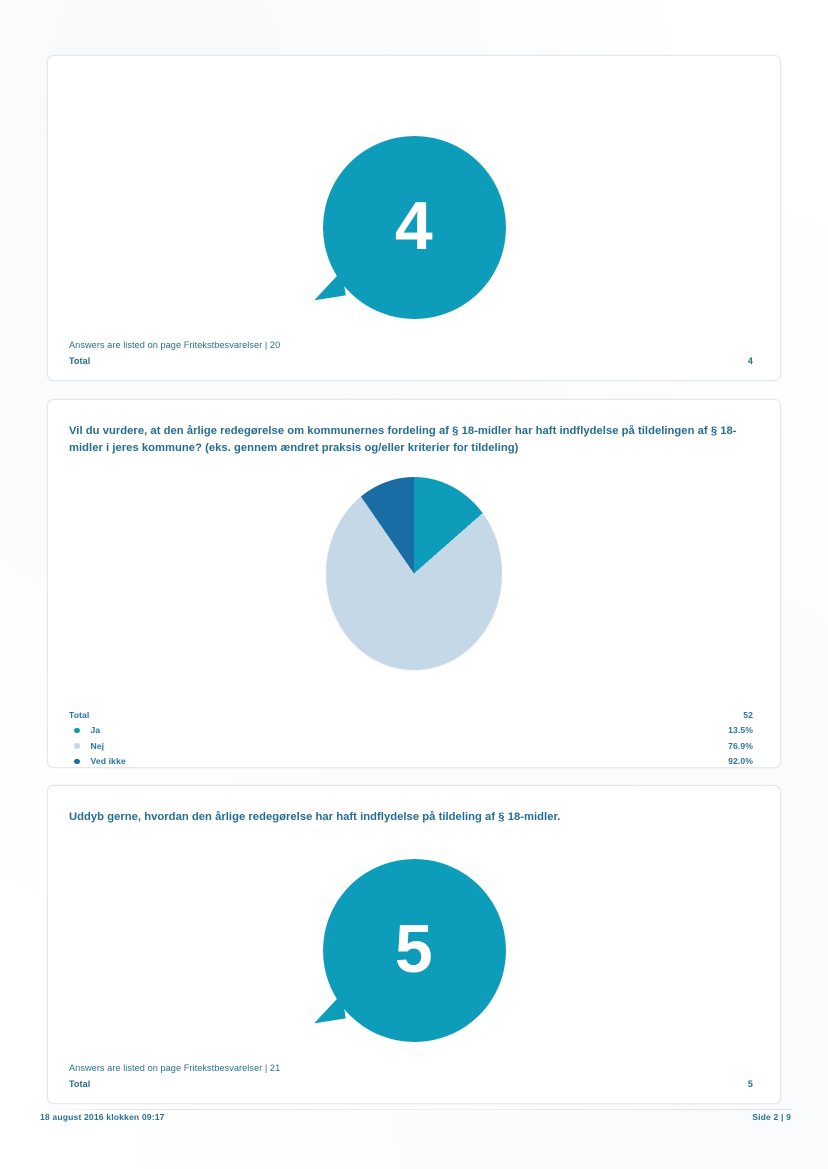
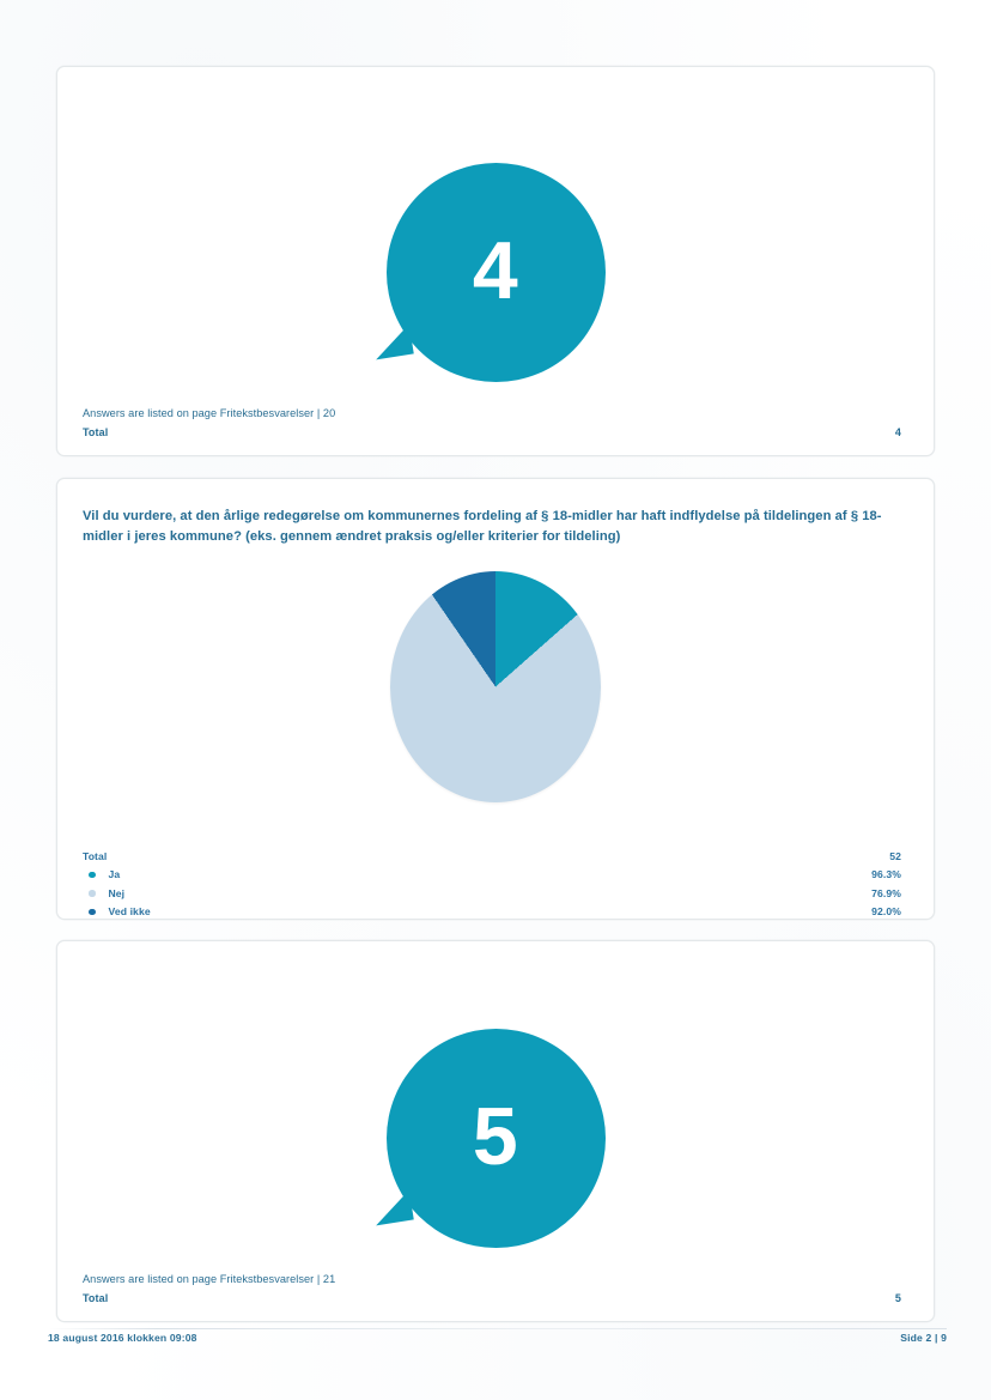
  4
  Answers are listed on page Fritekstbesvarelser | 20
  Total
  4
  Vil du vurdere, at den årlige redegørelse om kommunernes fordeling af § 18-midler har haft indflydelse på tildelingen af § 18-midler i jeres kommune? (eks. gennem ændret praksis og/eller kriterier for tildeling)
  Total
  52
  Ja
- 13.5%
+ 96.3%
  Nej
  76.9%
  Ved ikke
  92.0%
- Uddyb gerne, hvordan den årlige redegørelse har haft indflydelse på tildeling af § 18-midler.
  5
  Answers are listed on page Fritekstbesvarelser | 21
  Total
  5
- 18 august 2016 klokken 09:17
+ 18 august 2016 klokken 09:08
  Side 2 | 9
